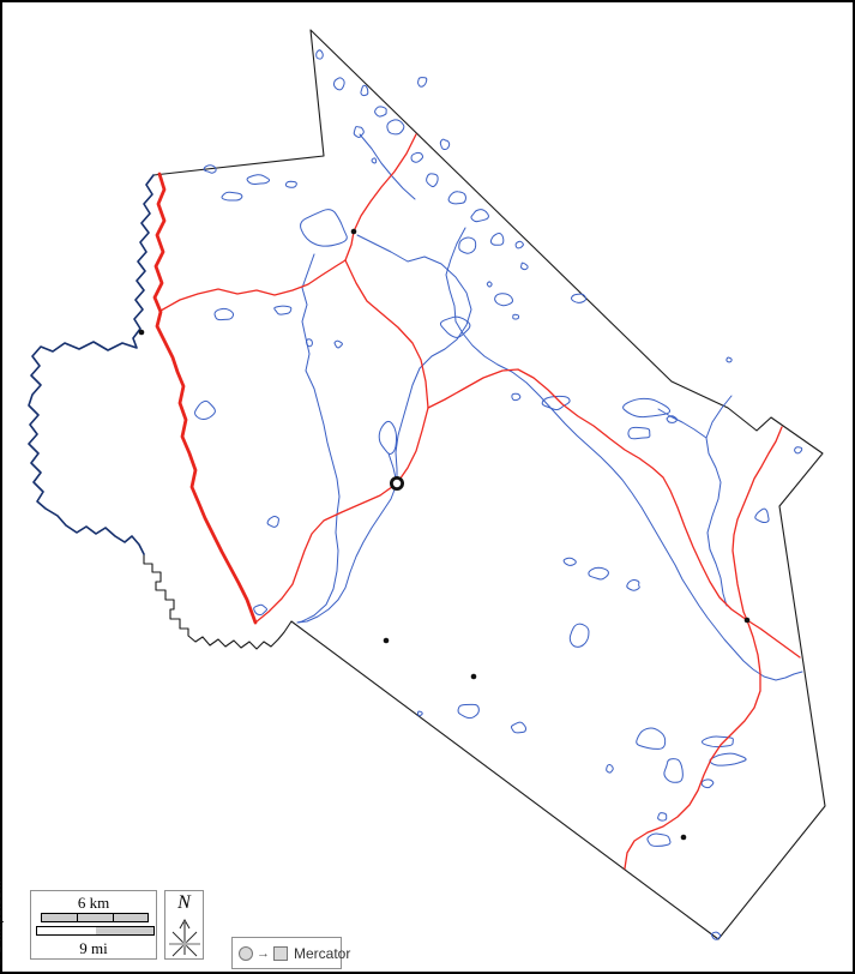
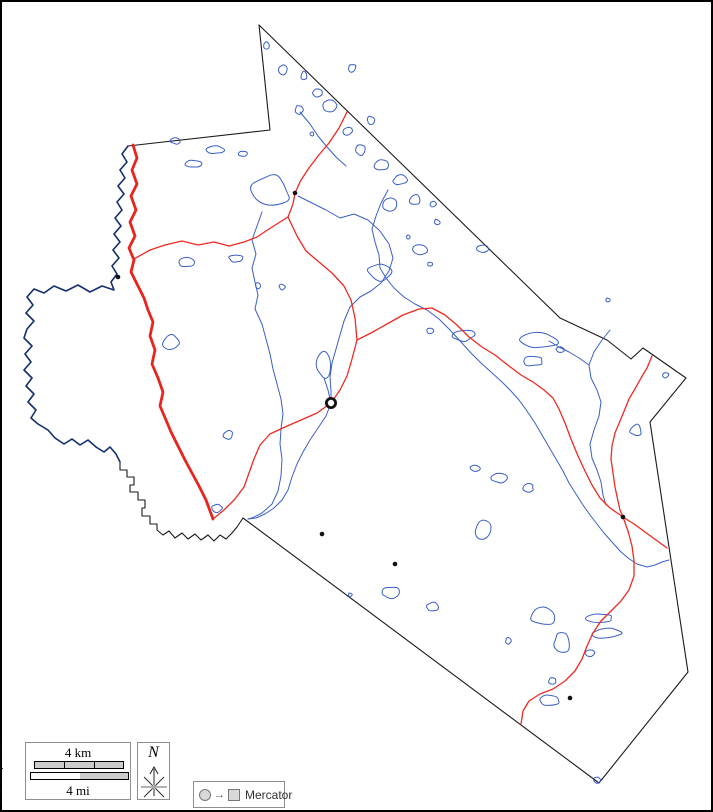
- 6 km
+ 4 km
- 9 mi
+ 4 mi
  N
  →
  Mercator
